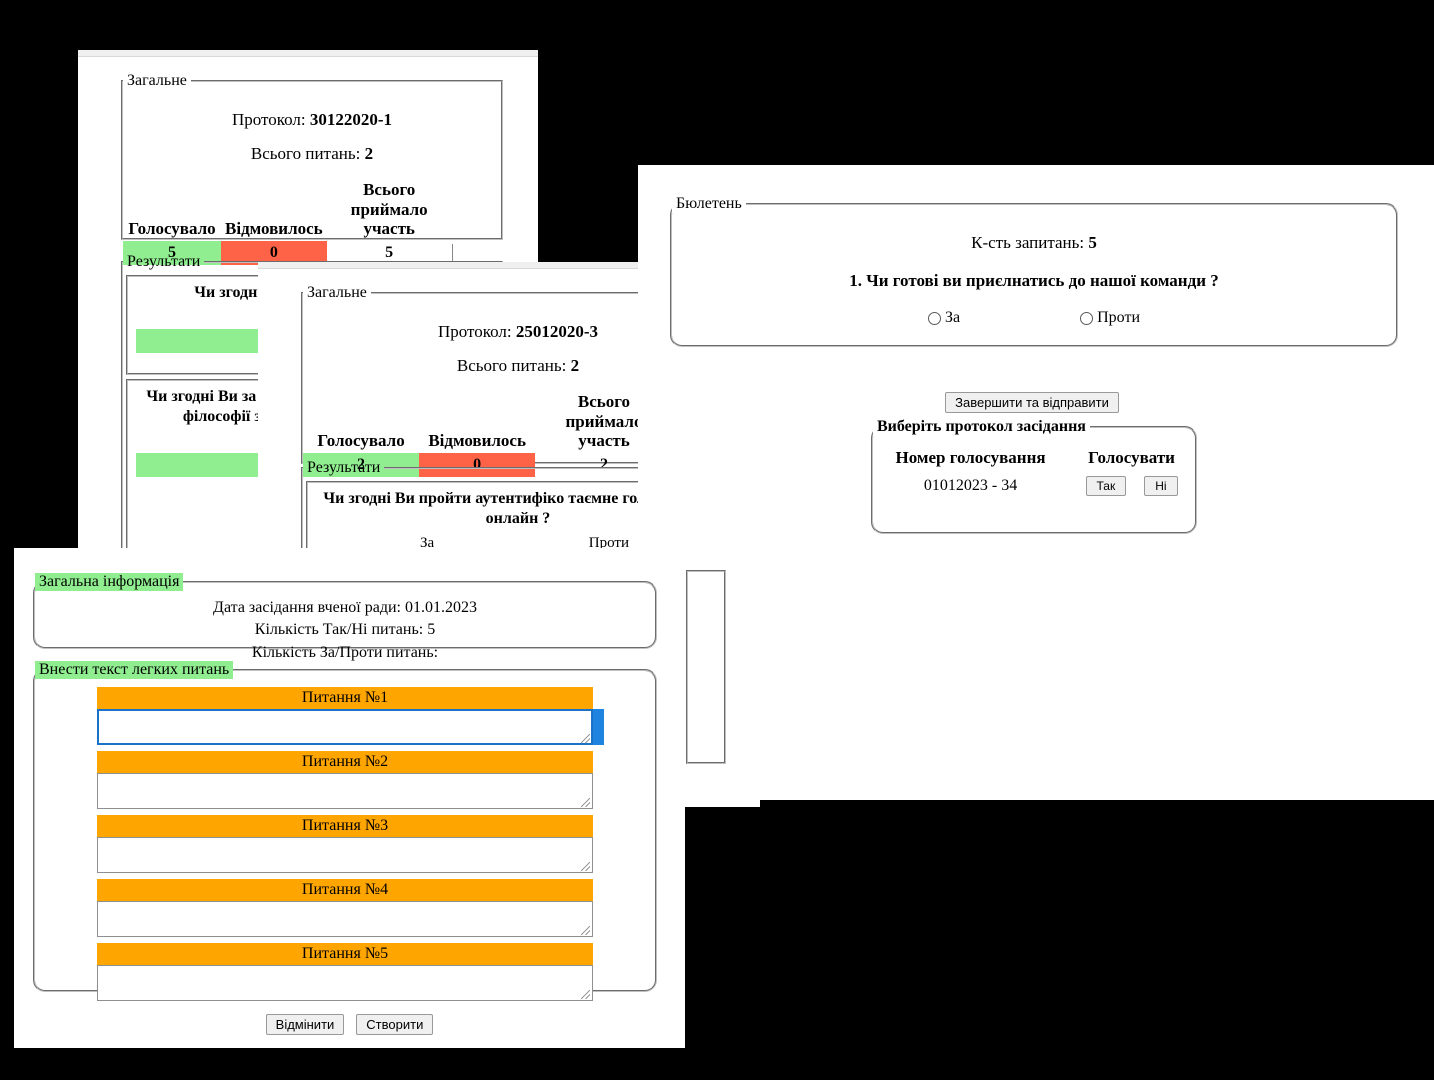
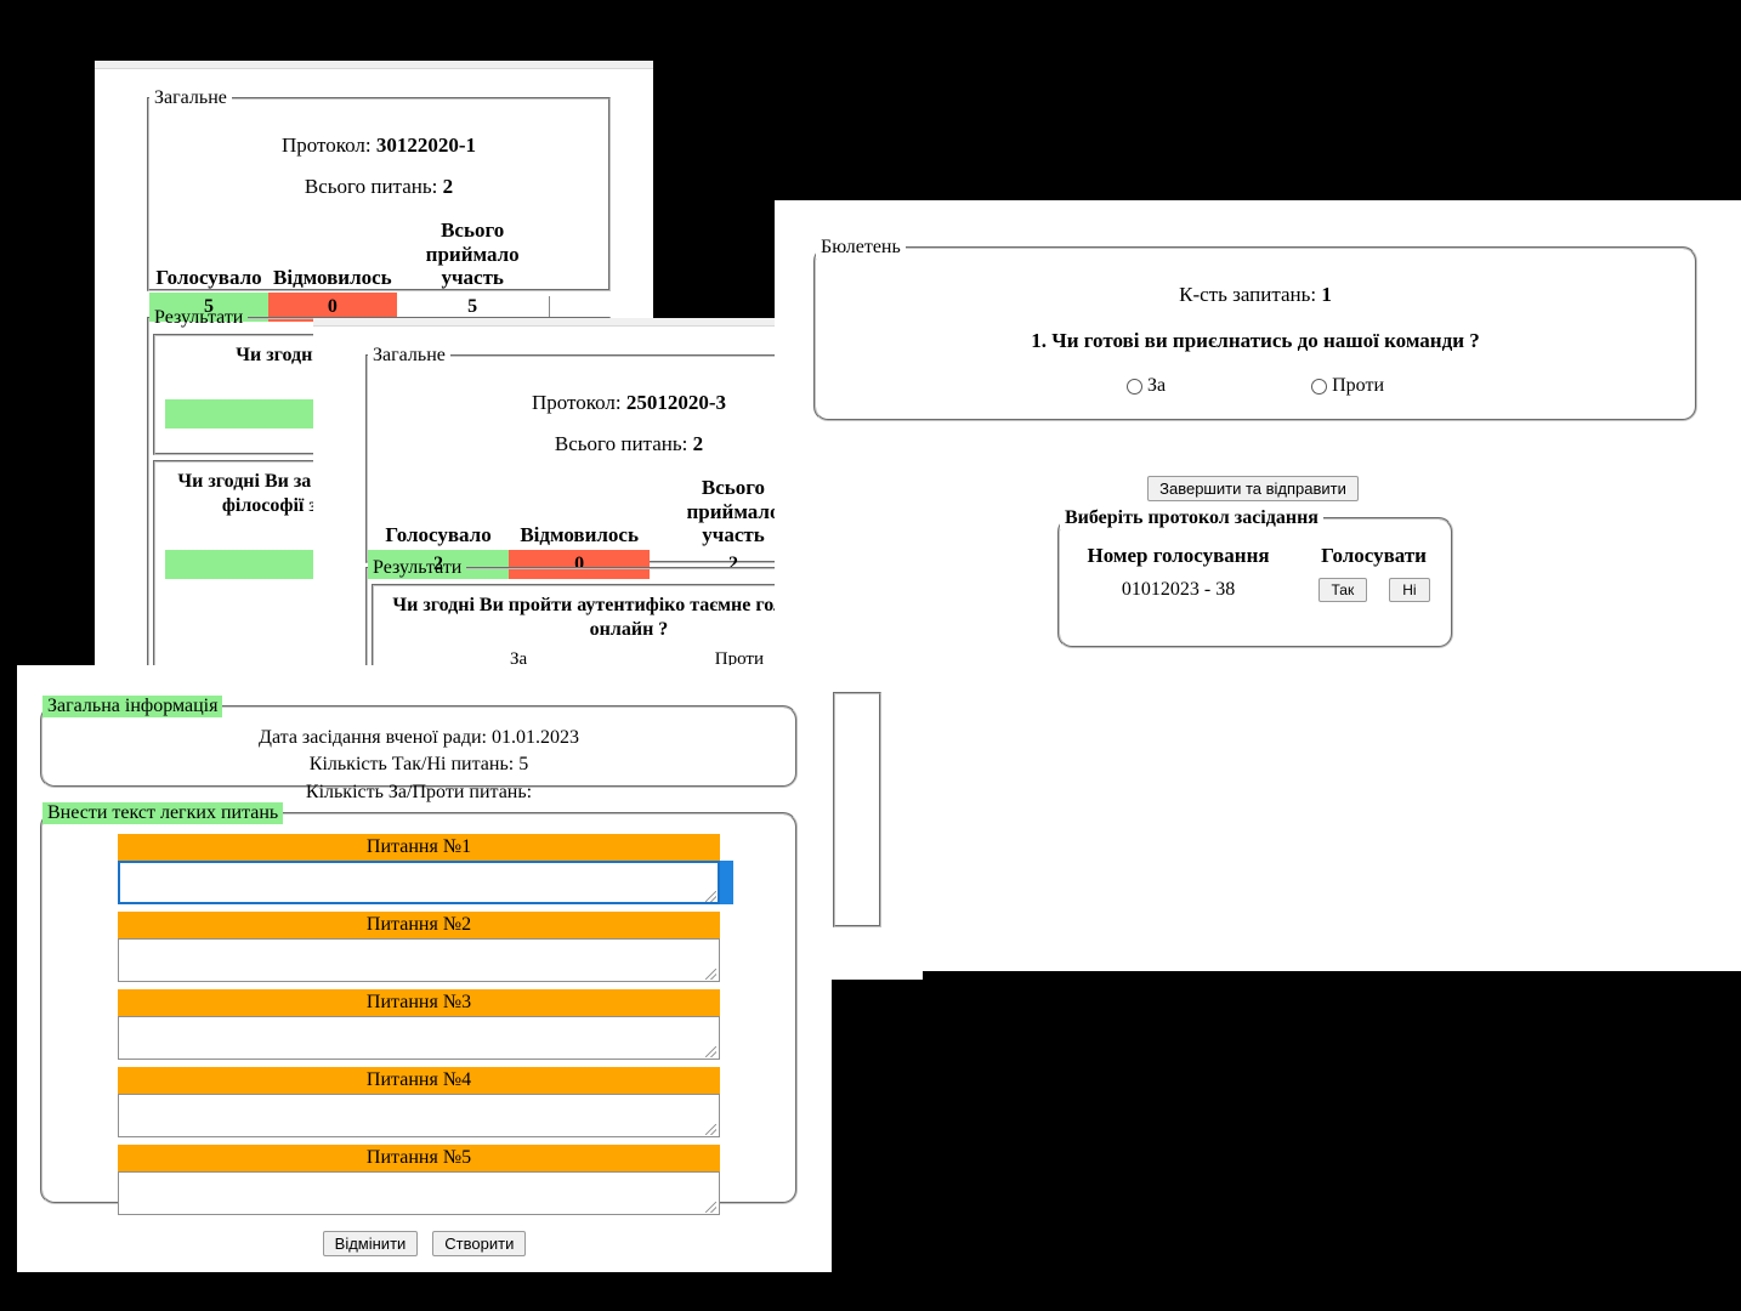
  Загальне
  Протокол: 30122020-1
  Всього питань: 2
  Голосувало	Відмовилось	Всього приймало участь
  5	0	5
  Результати
  Загальне
  Протокол: 25012020-3
  Всього питань: 2
  Голосувало	Відмовилось	Всього приймал участь
  2	0	2
  Результати
  Чи згодні Ви пройти аутентифіко таємне го онлайн ?
  За Проти
  Бюлетень
- К-сть запитань: 5
+ К-сть запитань: 1
  1. Чи готові ви приєлнатись до нашої команди ?
  За
  Проти
  Завершити та відправити
  Виберіть протокол засідання
  Номер голосування	Голосувати
- 01012023 - 34	Так Ні
+ 01012023 - 38	Так Ні
  Загальна інформація
  Дата засідання вченої ради: 01.01.2023
  Кількість Так/Ні питань: 5
  Кількість За/Проти питань:
  Внести текст легких питань
  Питання №1
  Питання №2
  Питання №3
  Питання №4
  Питання №5
  Відмінити Створити
